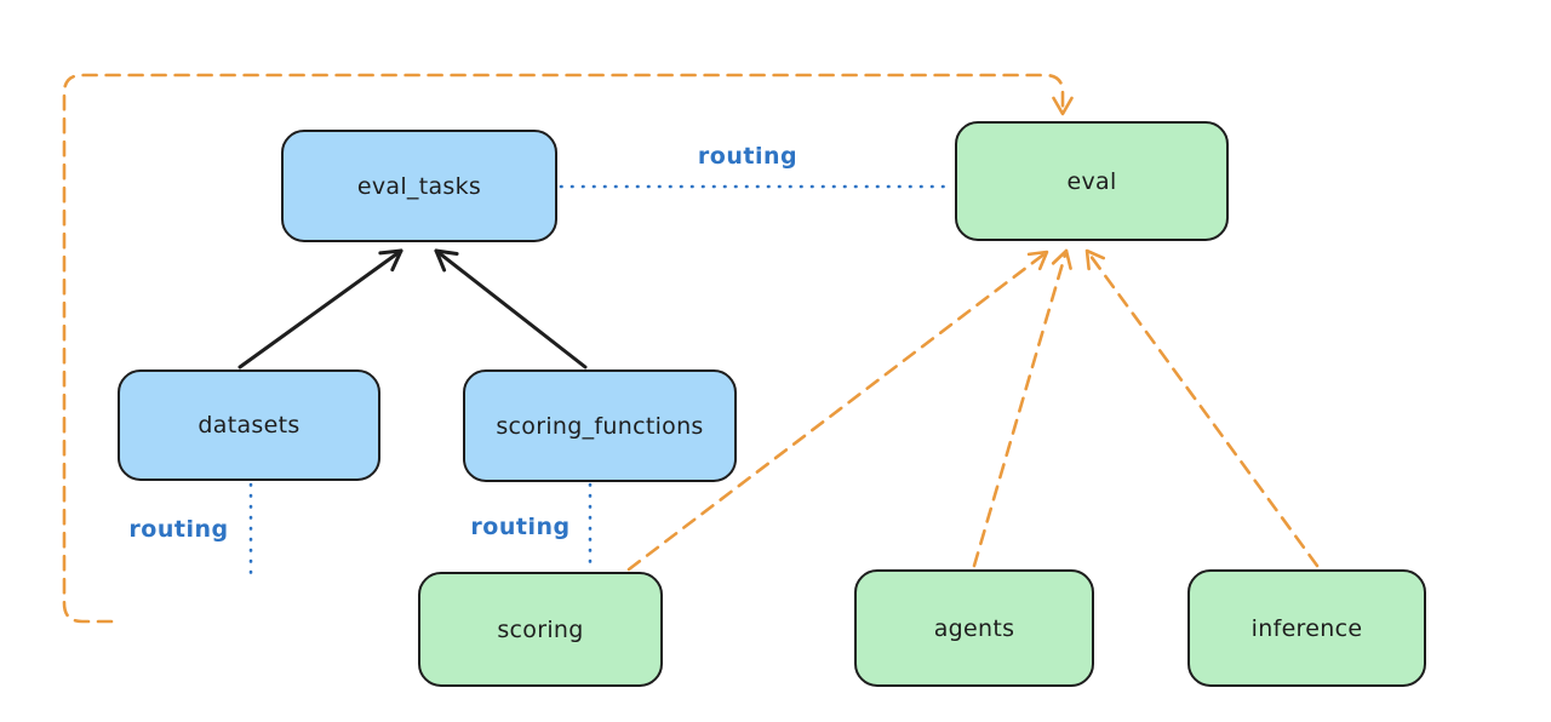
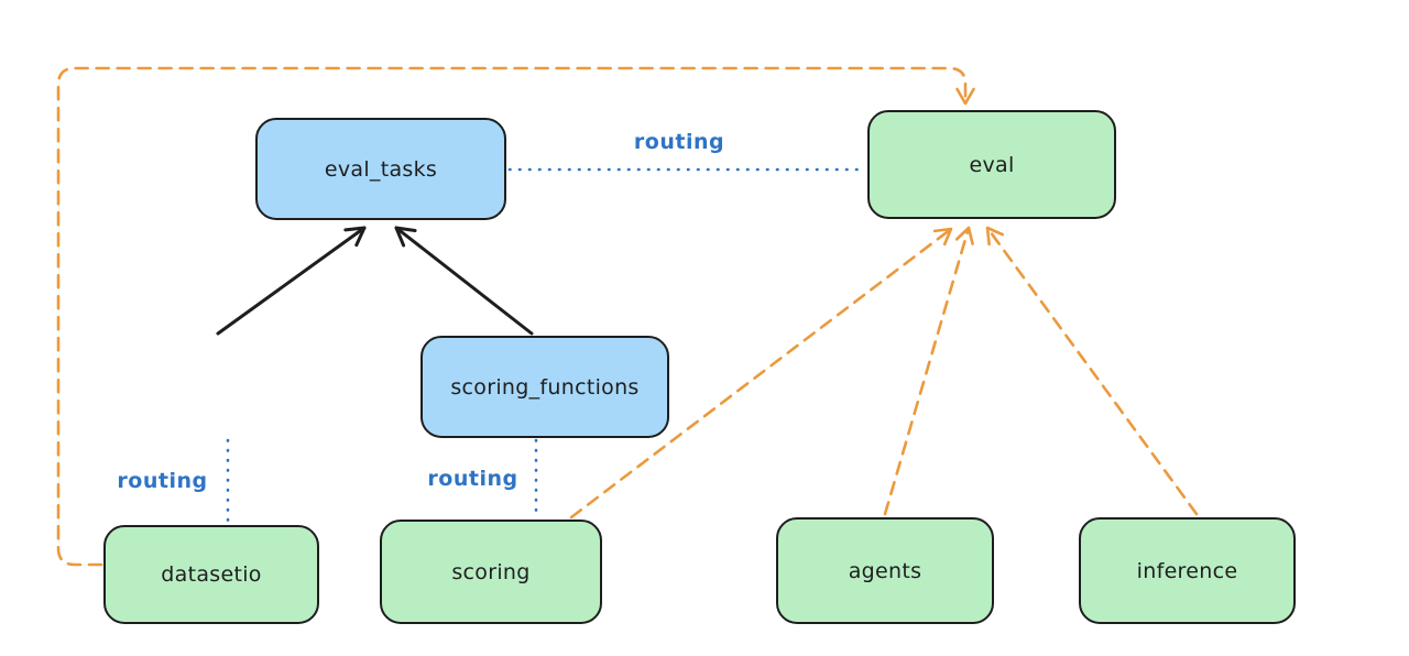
  eval_tasks
  eval
- datasets
  scoring_functions
+ datasetio
  scoring
  agents
  inference
  routing
  routing
  routing
